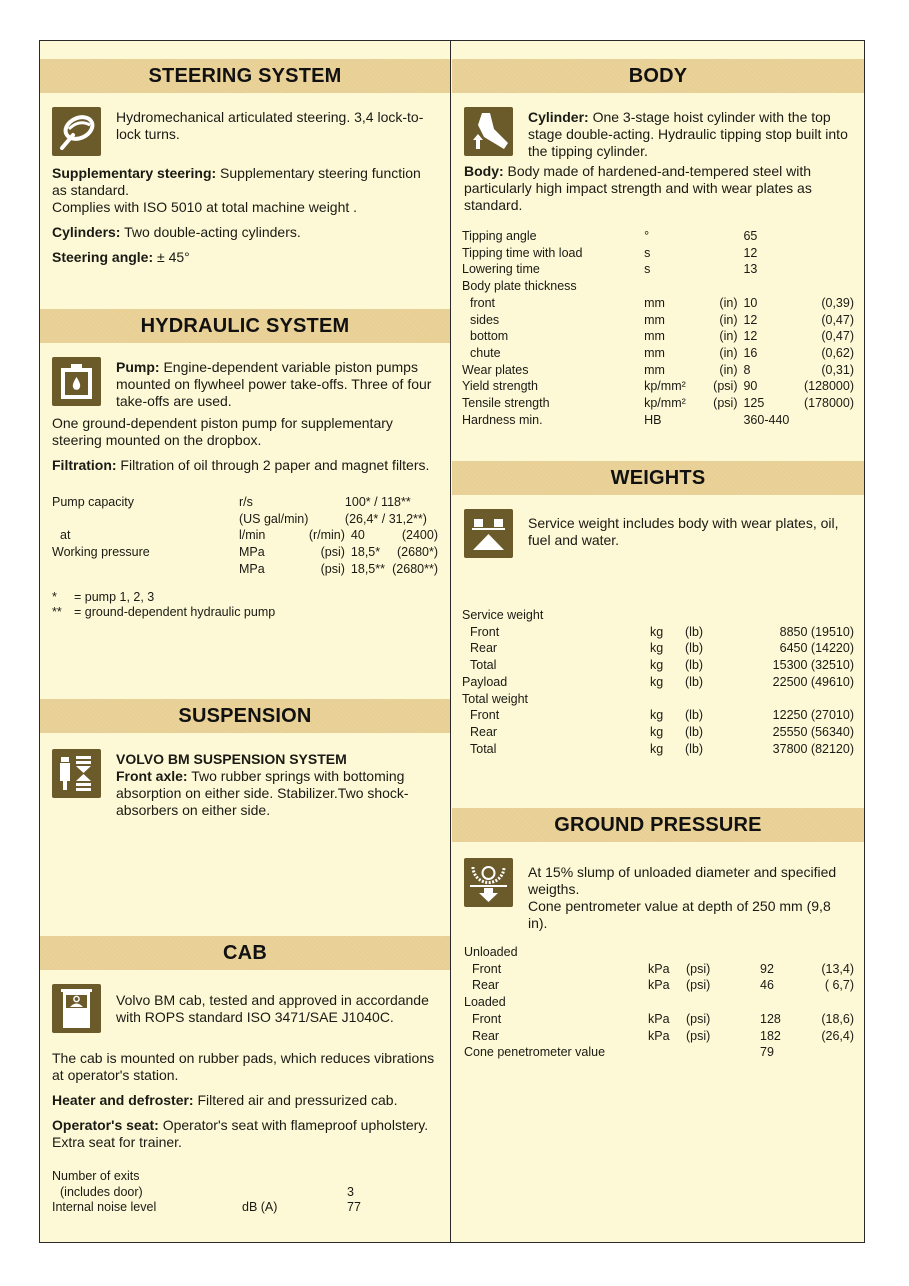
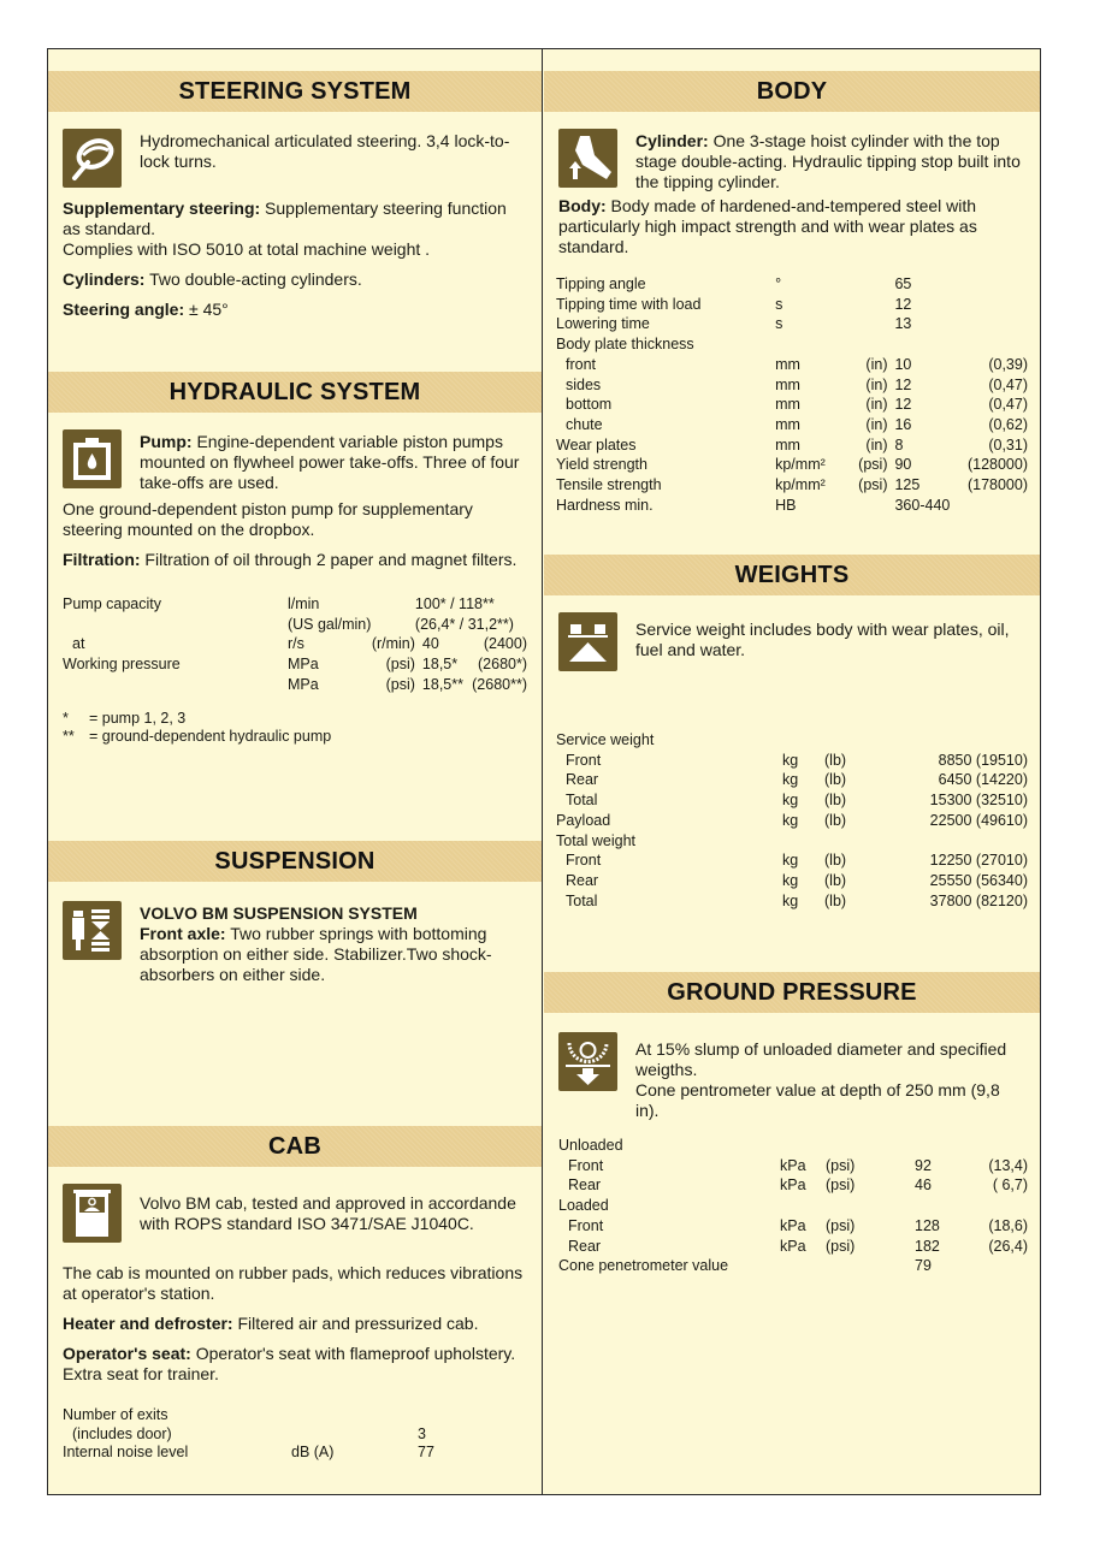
  STEERING SYSTEM
  Hydromechanical articulated steering. 3,4 lock-to-lock turns.
  Supplementary steering: Supplementary steering function as standard.
  Complies with ISO 5010 at total machine weight .
  Cylinders: Two double-acting cylinders.
  Steering angle: ± 45°
  HYDRAULIC SYSTEM
  Pump: Engine-dependent variable piston pumps mounted on flywheel power take-offs. Three of four take-offs are used.
  One ground-dependent piston pump for supplementary steering mounted on the dropbox.
  Filtration: Filtration of oil through 2 paper and magnet filters.
- Pump capacity	r/s	100* / 118**
+ Pump capacity	l/min	100* / 118**
  	(US gal/min)	(26,4* / 31,2**)
- at	l/min	(r/min)	40	(2400)
+ at	r/s	(r/min)	40	(2400)
  Working pressure	MPa	(psi)	18,5*	(2680*)
  	MPa	(psi)	18,5**	(2680**)
  * = pump 1, 2, 3
  ** = ground-dependent hydraulic pump
  SUSPENSION
  VOLVO BM SUSPENSION SYSTEM
  Front axle: Two rubber springs with bottoming absorption on either side. Stabilizer.Two shock-absorbers on either side.
  CAB
  Volvo BM cab, tested and approved in accordande with ROPS standard ISO 3471/SAE J1040C.
  The cab is mounted on rubber pads, which reduces vibrations at operator's station.
  Heater and defroster: Filtered air and pressurized cab.
  Operator's seat: Operator's seat with flameproof upholstery. Extra seat for trainer.
  Number of exits
  (includes door)		3
  Internal noise level	dB (A)	77
  BODY
  Cylinder: One 3-stage hoist cylinder with the top stage double-acting. Hydraulic tipping stop built into the tipping cylinder.
  Body: Body made of hardened-and-tempered steel with particularly high impact strength and with wear plates as standard.
  Tipping angle	°		65
  Tipping time with load	s		12
  Lowering time	s		13
  Body plate thickness
  front	mm	(in)	10	(0,39)
  sides	mm	(in)	12	(0,47)
  bottom	mm	(in)	12	(0,47)
  chute	mm	(in)	16	(0,62)
  Wear plates	mm	(in)	8	(0,31)
  Yield strength	kp/mm²	(psi)	90	(128000)
  Tensile strength	kp/mm²	(psi)	125	(178000)
  Hardness min.	HB		360-440
  WEIGHTS
  Service weight includes body with wear plates, oil, fuel and water.
  Service weight
  Front	kg	(lb)	8850 (19510)
  Rear	kg	(lb)	6450 (14220)
  Total	kg	(lb)	15300 (32510)
  Payload	kg	(lb)	22500 (49610)
  Total weight
  Front	kg	(lb)	12250 (27010)
  Rear	kg	(lb)	25550 (56340)
  Total	kg	(lb)	37800 (82120)
  GROUND PRESSURE
  At 15% slump of unloaded diameter and specified weigths.
  Cone pentrometer value at depth of 250 mm (9,8 in).
  Unloaded
  Front	kPa	(psi)	92	(13,4)
  Rear	kPa	(psi)	46	( 6,7)
  Loaded
  Front	kPa	(psi)	128	(18,6)
  Rear	kPa	(psi)	182	(26,4)
  Cone penetrometer value			79
